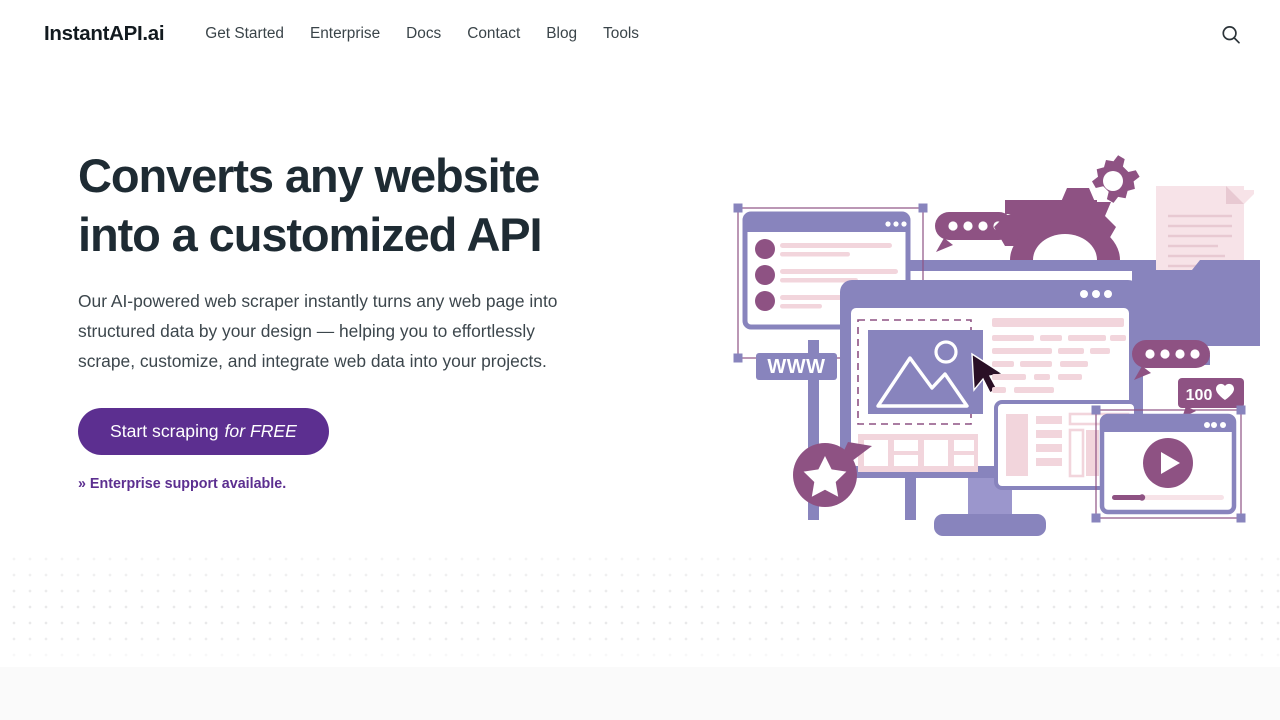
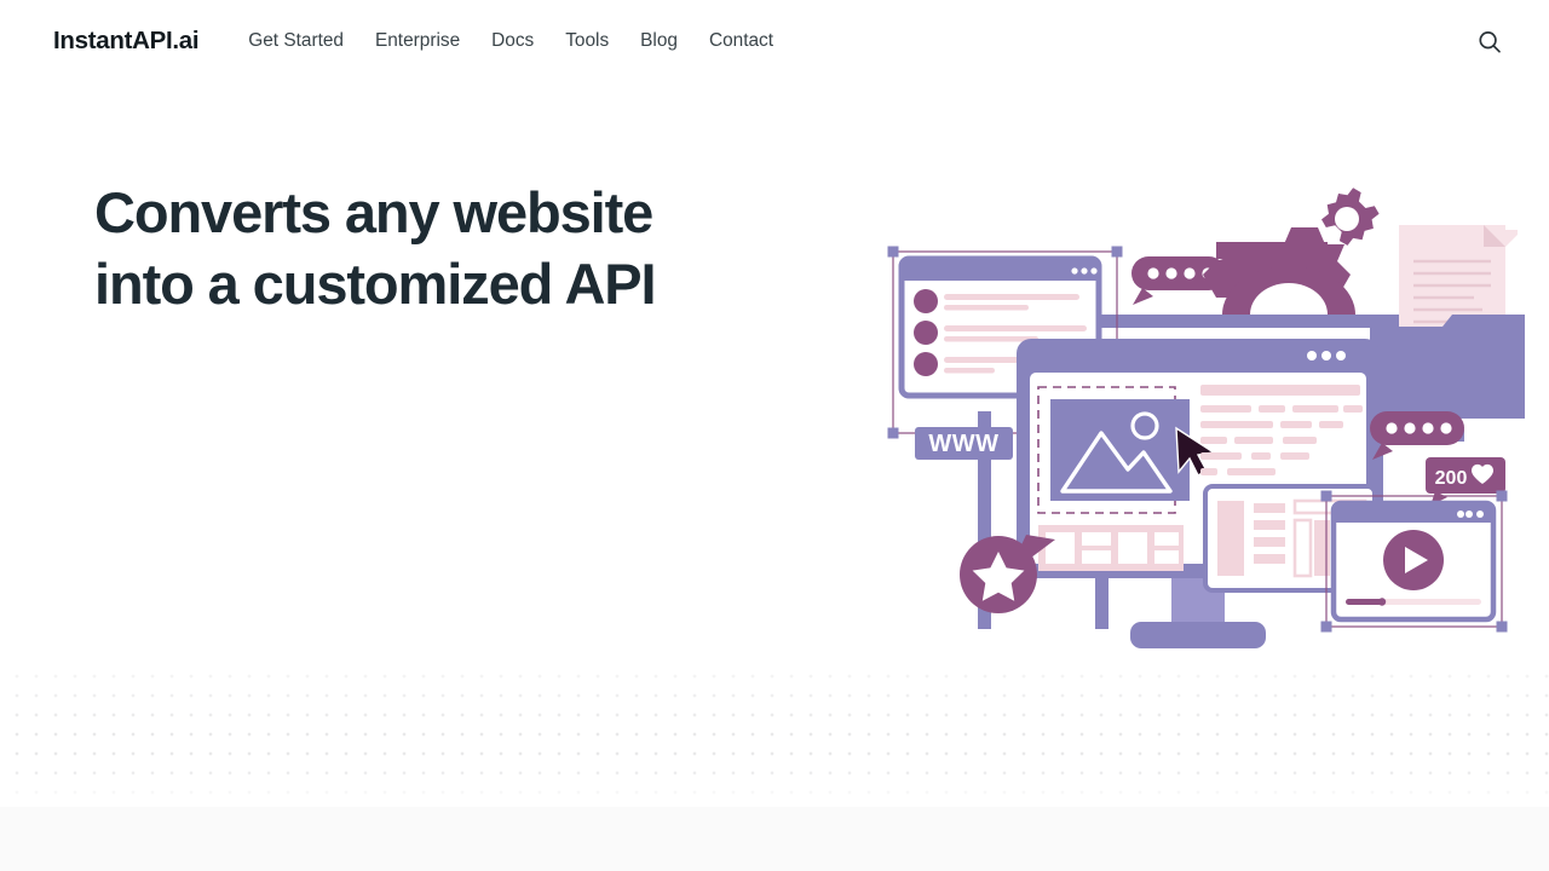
  InstantAPI.ai
  Get Started
  Enterprise
  Docs
- Contact
+ Tools
  Blog
- Tools
+ Contact
  Converts any website
  into a customized API
- Our AI-powered web scraper instantly turns any web page into structured data by your design — helping you to effortlessly scrape, customize, and integrate web data into your projects.
- Start scraping
- for FREE
- » Enterprise support available.
  WWW
- 100
+ 200
